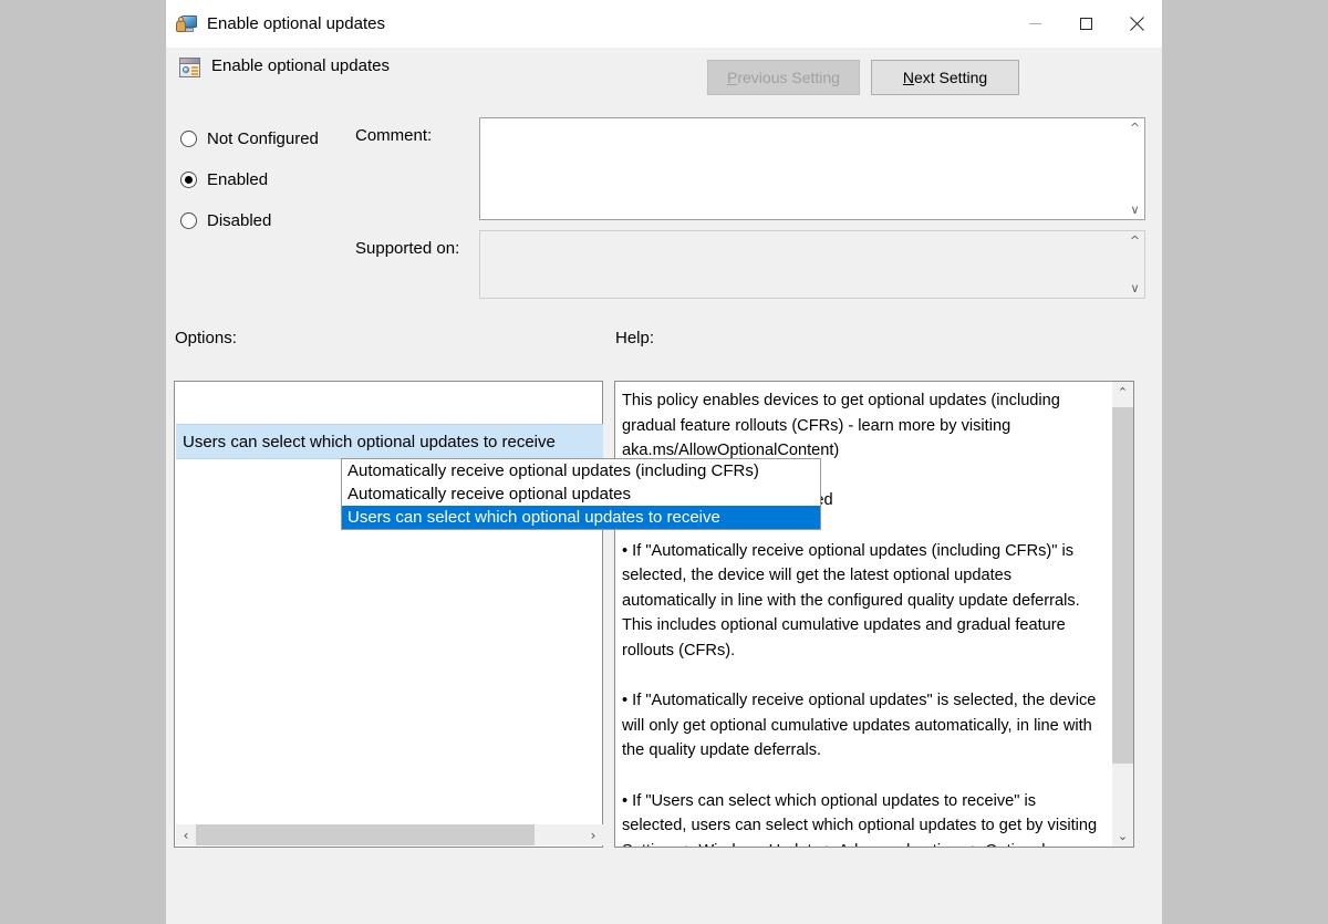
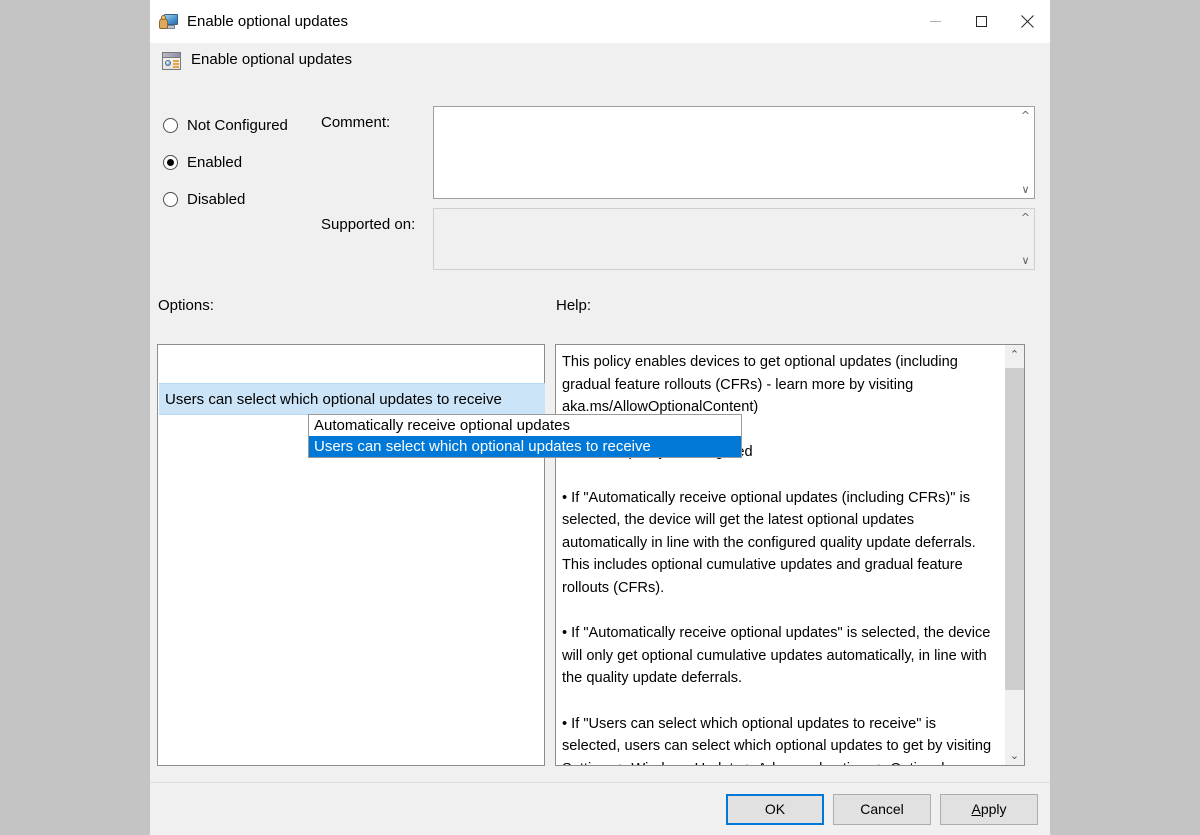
  Enable optional updates
  Enable optional updates
- Previous Setting
- Next Setting
  Not Configured
  Enabled
  Disabled
  Comment:
  ^
  ∨
  Supported on:
  ^
  ∨
  Options:
  Help:
  Users can select which optional updates to receive
- ‹
- ›
- Automatically receive optional updates (including CFRs)
  Automatically receive optional updates
  Users can select which optional updates to receive
  This policy enables devices to get optional updates (including gradual feature rollouts (CFRs) - learn more by visiting aka.ms/AllowOptionalContent)
  • If "Automatically receive optional updates (including CFRs)" is selected, the device will get the latest optional updates automatically in line with the configured quality update deferrals. This includes optional cumulative updates and gradual feature rollouts (CFRs).
  • If "Automatically receive optional updates" is selected, the device will only get optional cumulative updates automatically, in line with the quality update deferrals.
  ⌃
  ⌄
+ OK
+ Cancel
+ Apply
